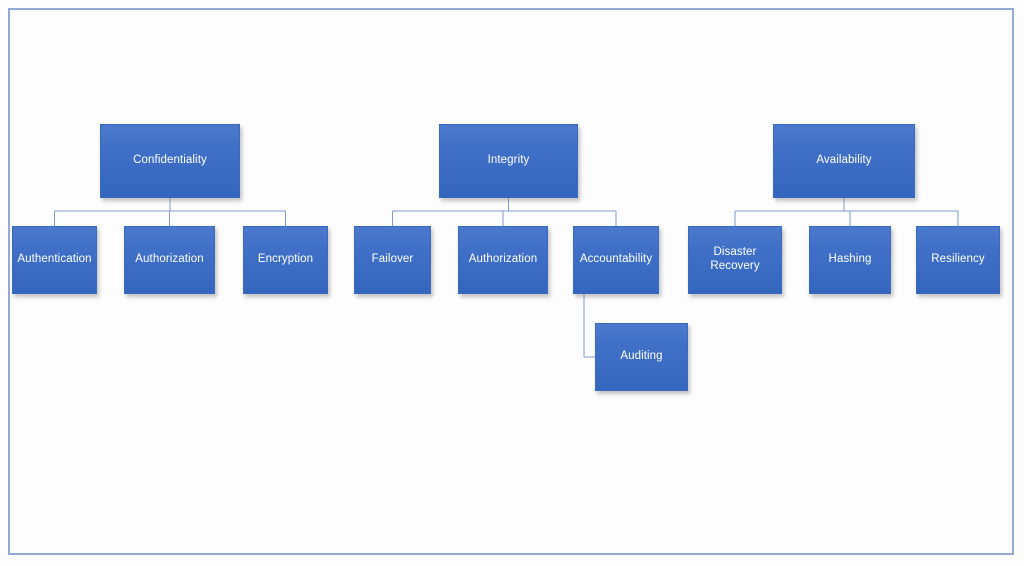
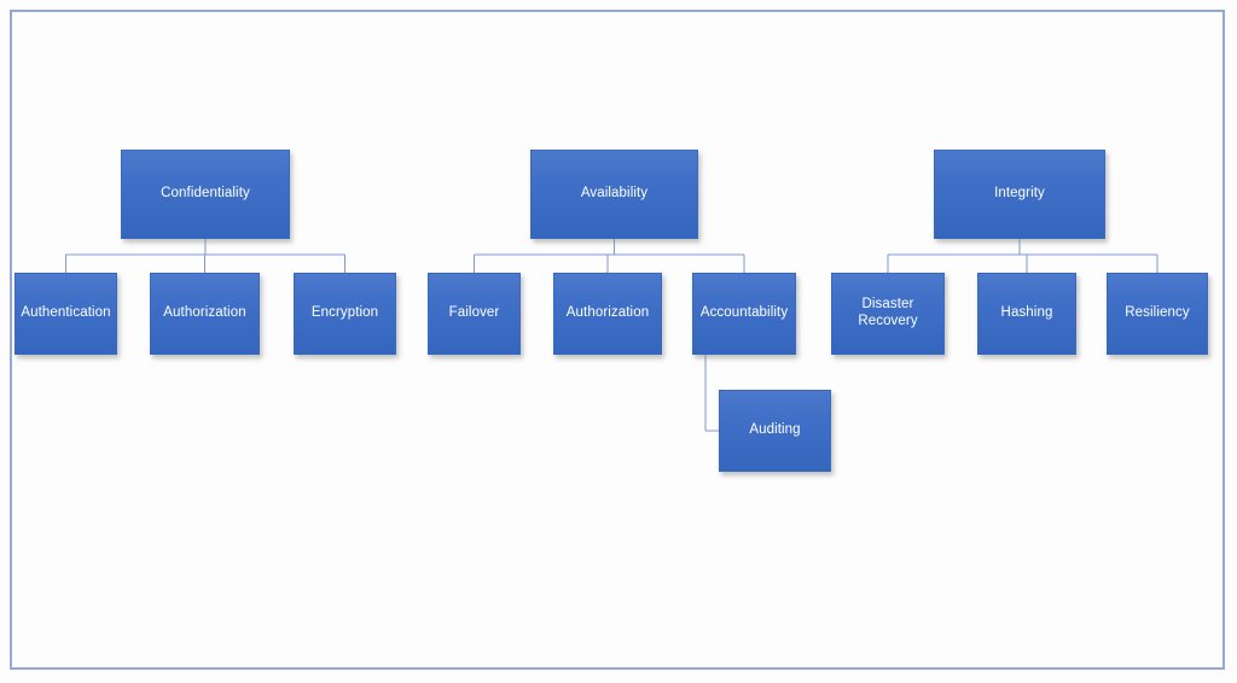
  Confidentiality
  Authentication
  Authorization
  Encryption
- Integrity
+ Availability
  Failover
  Authorization
  Accountability
- Availability
+ Integrity
  Disaster
  Recovery
  Hashing
  Resiliency
  Auditing
